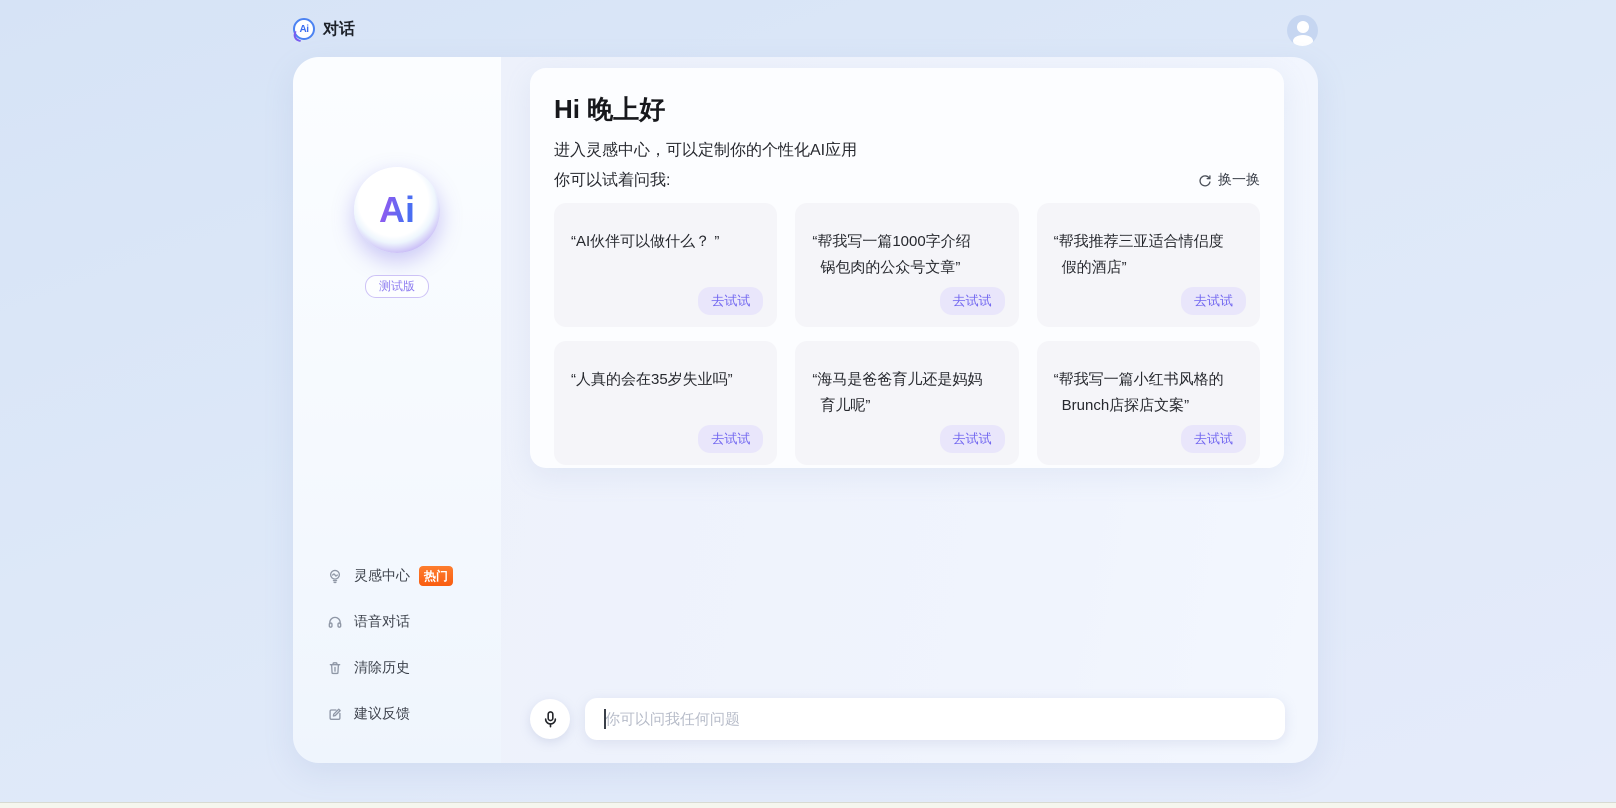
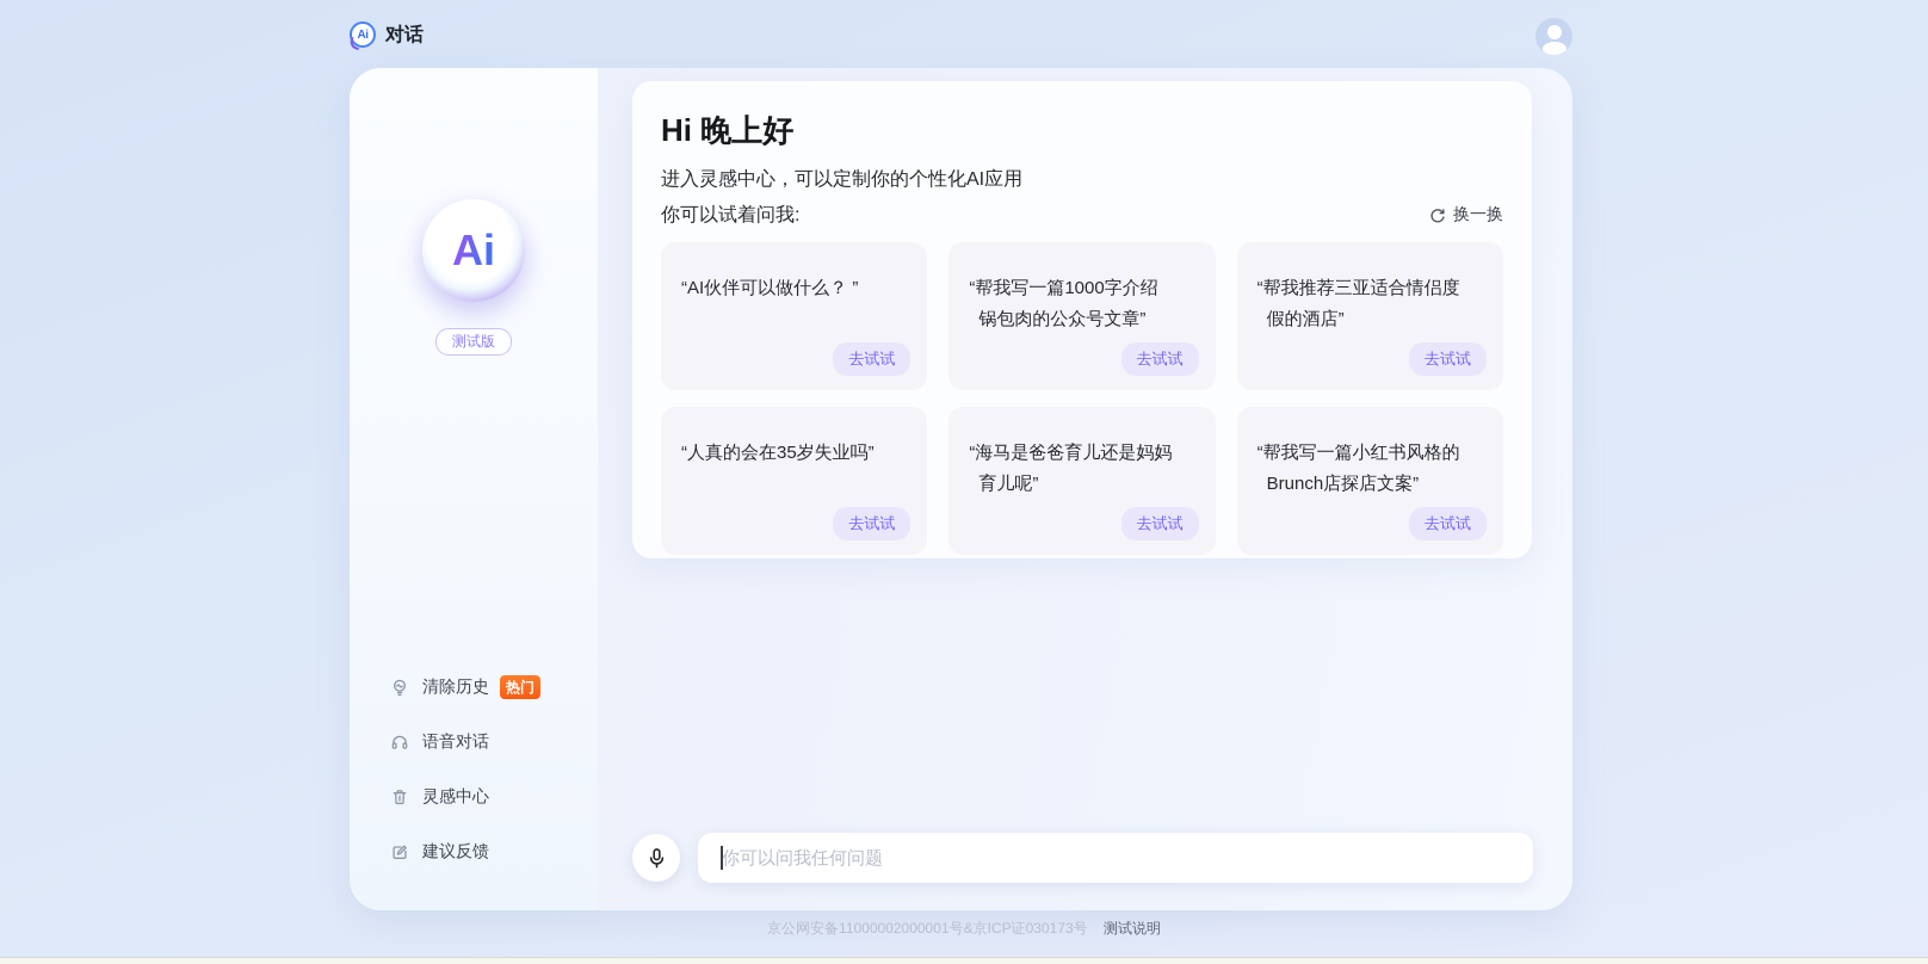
  Ai
  对话
  Ai
  测试版
- 灵感中心
+ 清除历史
  热门
  语音对话
- 清除历史
+ 灵感中心
  建议反馈
  Hi 晚上好
  进入灵感中心，可以定制你的个性化AI应用
  你可以试着问我:
  换一换
  “AI伙伴可以做什么？ ”
  去试试
  “帮我写一篇1000字介绍锅包肉的公众号文章”
  去试试
  “帮我推荐三亚适合情侣度假的酒店”
  去试试
  “人真的会在35岁失业吗”
  去试试
  “海马是爸爸育儿还是妈妈育儿呢”
  去试试
  “帮我写一篇小红书风格的Brunch店探店文案”
  去试试
  你可以问我任何问题
+ 京公网安备11000002000001号&京ICP证030173号 测试说明
